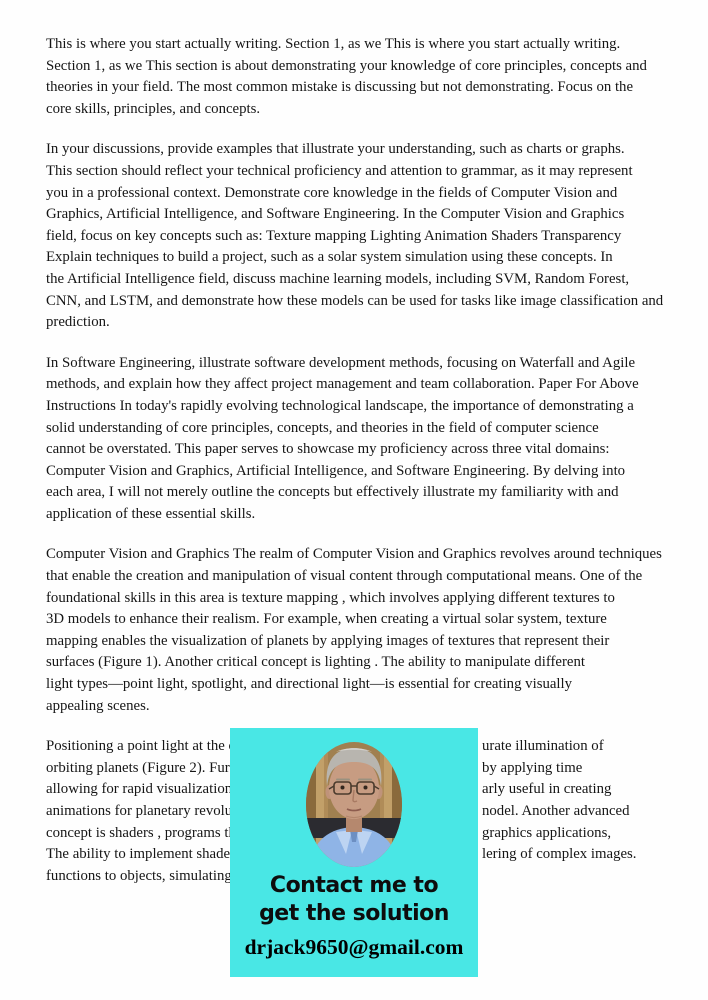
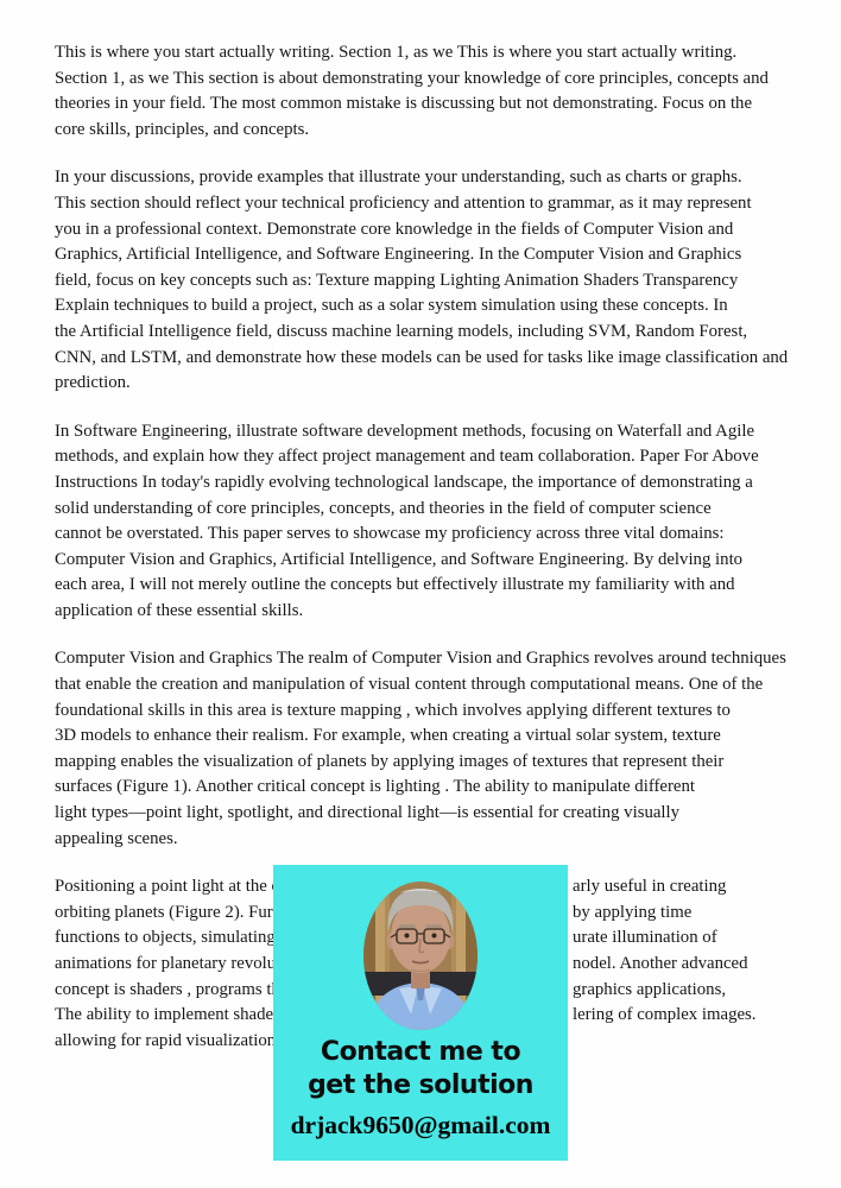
  This is where you start actually writing. Section 1, as we This is where you start actually writing.
  Section 1, as we This section is about demonstrating your knowledge of core principles, concepts and
  theories in your field. The most common mistake is discussing but not demonstrating. Focus on the
  core skills, principles, and concepts.
  In your discussions, provide examples that illustrate your understanding, such as charts or graphs.
  This section should reflect your technical proficiency and attention to grammar, as it may represent
  you in a professional context. Demonstrate core knowledge in the fields of Computer Vision and
  Graphics, Artificial Intelligence, and Software Engineering. In the Computer Vision and Graphics
  field, focus on key concepts such as: Texture mapping Lighting Animation Shaders Transparency
  Explain techniques to build a project, such as a solar system simulation using these concepts. In
  the Artificial Intelligence field, discuss machine learning models, including SVM, Random Forest,
  CNN, and LSTM, and demonstrate how these models can be used for tasks like image classification and
  prediction.
  In Software Engineering, illustrate software development methods, focusing on Waterfall and Agile
  methods, and explain how they affect project management and team collaboration. Paper For Above
  Instructions In today's rapidly evolving technological landscape, the importance of demonstrating a
  solid understanding of core principles, concepts, and theories in the field of computer science
  cannot be overstated. This paper serves to showcase my proficiency across three vital domains:
  Computer Vision and Graphics, Artificial Intelligence, and Software Engineering. By delving into
  each area, I will not merely outline the concepts but effectively illustrate my familiarity with and
  application of these essential skills.
  Computer Vision and Graphics The realm of Computer Vision and Graphics revolves around techniques
  that enable the creation and manipulation of visual content through computational means. One of the
  foundational skills in this area is texture mapping , which involves applying different textures to
  3D models to enhance their realism. For example, when creating a virtual solar system, texture
  mapping enables the visualization of planets by applying images of textures that represent their
  surfaces (Figure 1). Another critical concept is lighting . The ability to manipulate different
  light types—point light, spotlight, and directional light—is essential for creating visually
  appealing scenes.
  Positioning a point light at the
- urate illumination of
+ arly useful in creating
  orbiting planets (Figure 2). Fur
  by applying time
- allowing for rapid visualization
+ functions to objects, simulating
- arly useful in creating
+ urate illumination of
  animations for planetary revolu
  nodel. Another advanced
  concept is shaders , programs t
  graphics applications,
  The ability to implement shade
  lering of complex images.
- functions to objects, simulating
+ allowing for rapid visualization
  Contact me to
  get the solution
  drjack9650@gmail.com
